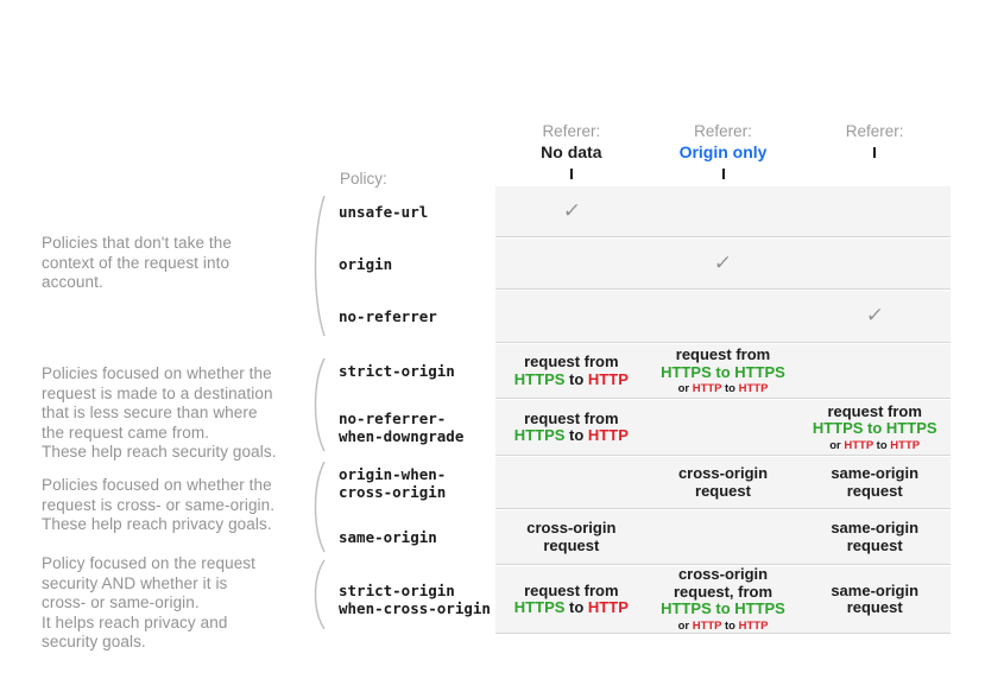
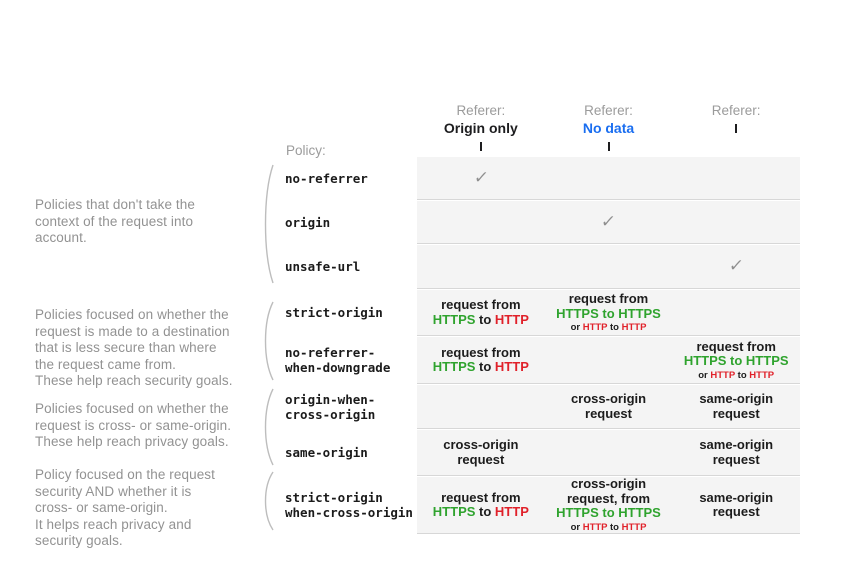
  Referer:
- No data
+ Origin only
  Referer:
- Origin only
+ No data
  Referer:
  Policy:
  Policies that don't take the
  context of the request into
  account.
  Policies focused on whether the
  request is made to a destination
  that is less secure than where
  the request came from.
  These help reach security goals.
  Policies focused on whether the
  request is cross- or same-origin.
  These help reach privacy goals.
  Policy focused on the request
  security AND whether it is
  cross- or same-origin.
  It helps reach privacy and
  security goals.
- unsafe-url
+ no-referrer
  origin
- no-referrer
+ unsafe-url
  strict-origin
  request from
  HTTPS to HTTP
  request from
  HTTPS to HTTPS
  or HTTP to HTTP
  no-referrer-
  when-downgrade
  request from
  HTTPS to HTTP
  request from
  HTTPS to HTTPS
  or HTTP to HTTP
  origin-when-
  cross-origin
  cross-origin
  request
  same-origin
  request
  same-origin
  cross-origin
  request
  same-origin
  request
  strict-origin
  when-cross-origin
  request from
  HTTPS to HTTP
  cross-origin
  request, from
  HTTPS to HTTPS
  or HTTP to HTTP
  same-origin
  request
